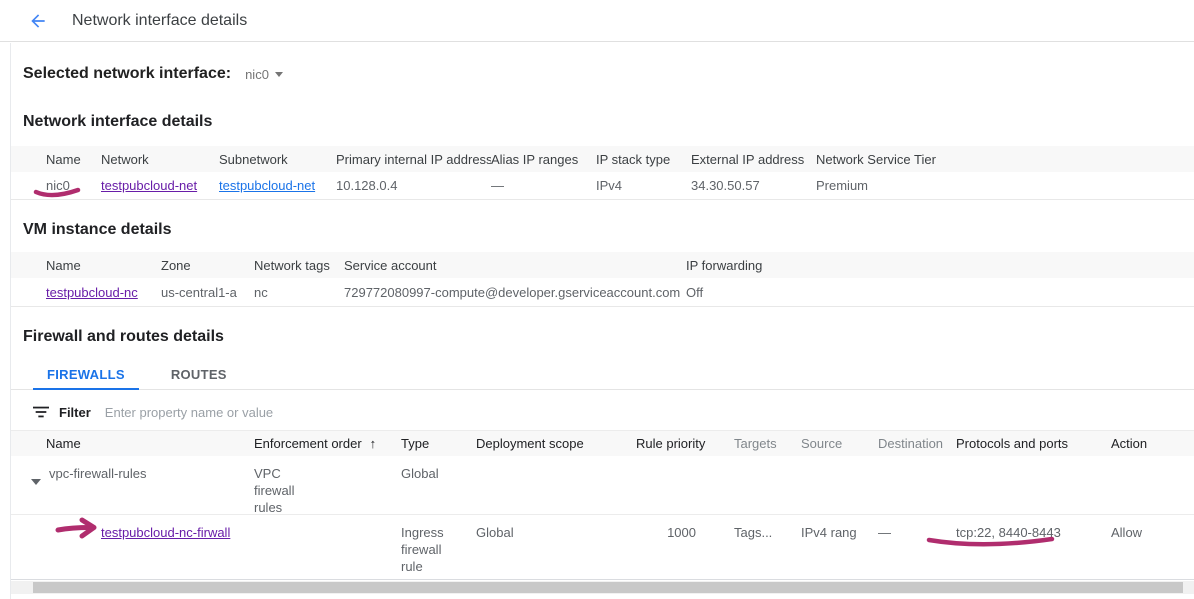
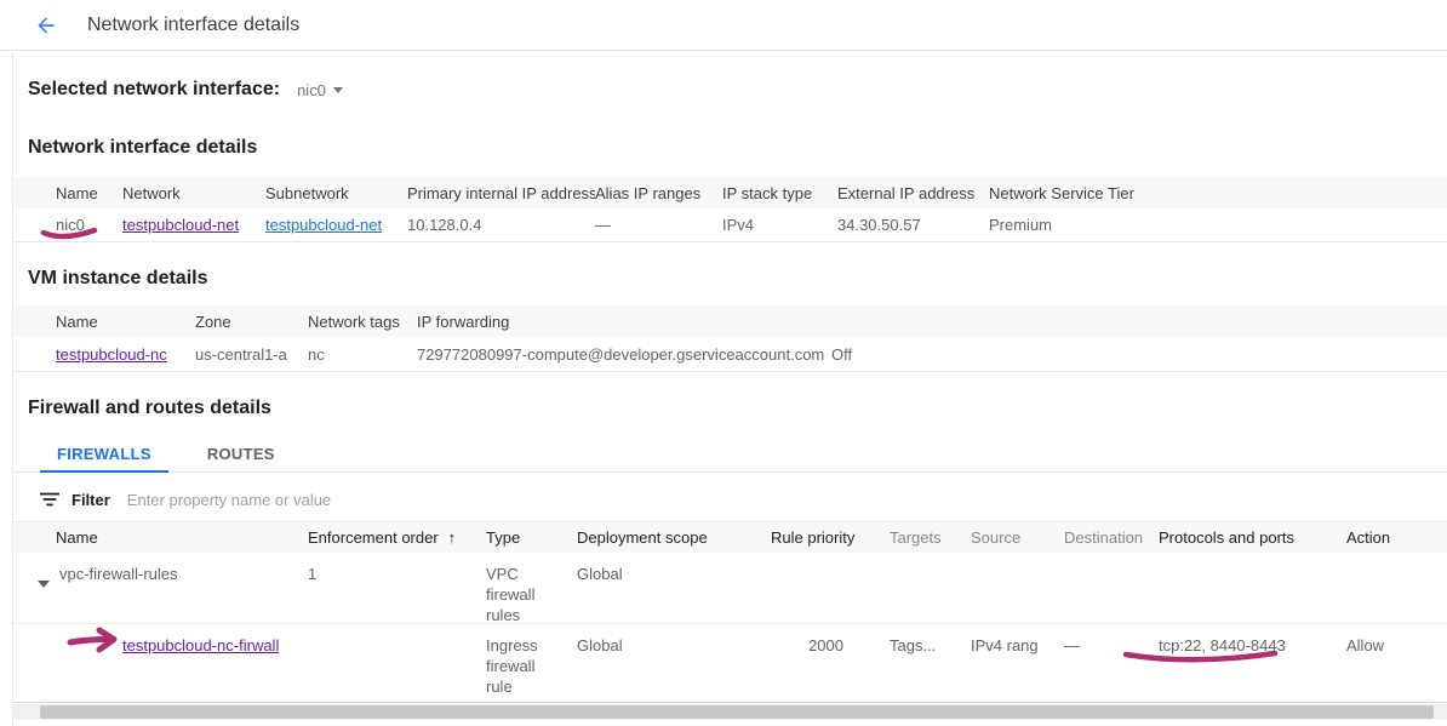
  Network interface details
  Selected network interface:
  nic0
  Network interface details
  Name
  Network
  Subnetwork
  Primary internal IP address
  Alias IP ranges
  IP stack type
  External IP address
  Network Service Tier
  nic0
  testpubcloud-net
  testpubcloud-net
  10.128.0.4
  —
  IPv4
  34.30.50.57
  Premium
  VM instance details
  Name
  Zone
  Network tags
- Service account
  IP forwarding
  testpubcloud-nc
  us-central1-a
  nc
  729772080997-compute@developer.gserviceaccount.com
  Off
  Firewall and routes details
  FIREWALLS
  ROUTES
  Filter
  Enter property name or value
  Name
  Enforcement order ↑
  Type
  Deployment scope
  Rule priority
  Targets
  Source
  Destination
  Protocols and ports
  Action
  vpc-firewall-rules
+ 1
  VPC firewall rules
  Global
  testpubcloud-nc-firwall
  Ingress firewall rule
  Global
- 1000
+ 2000
  Tags...
  IPv4 rang
  —
  tcp:22, 8440-8443
  Allow
